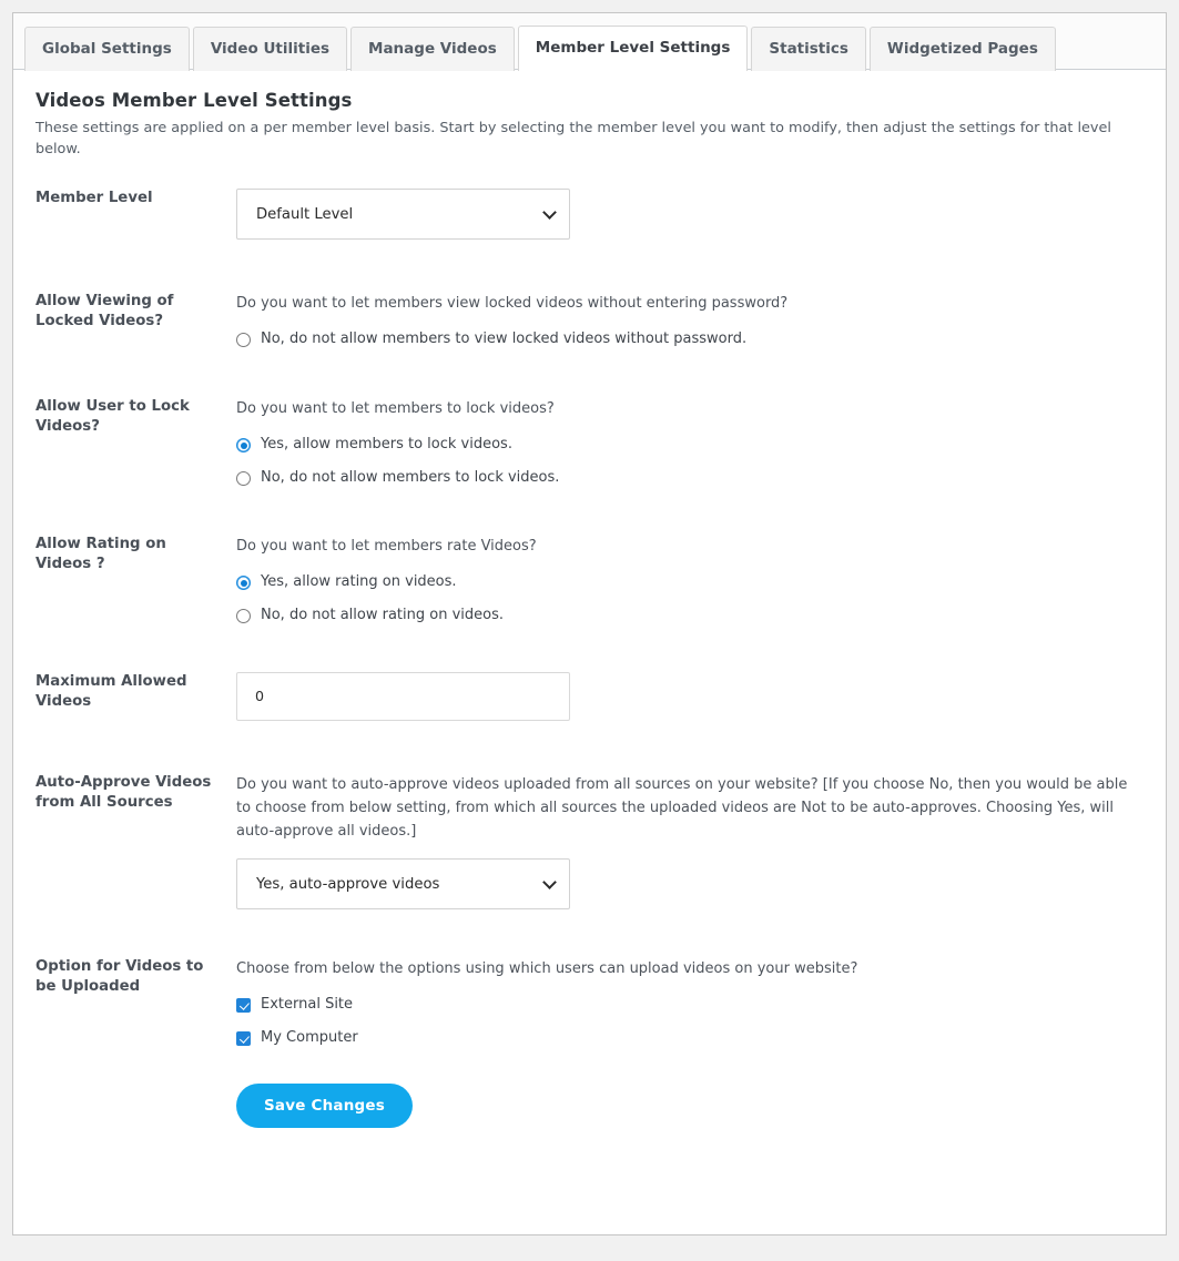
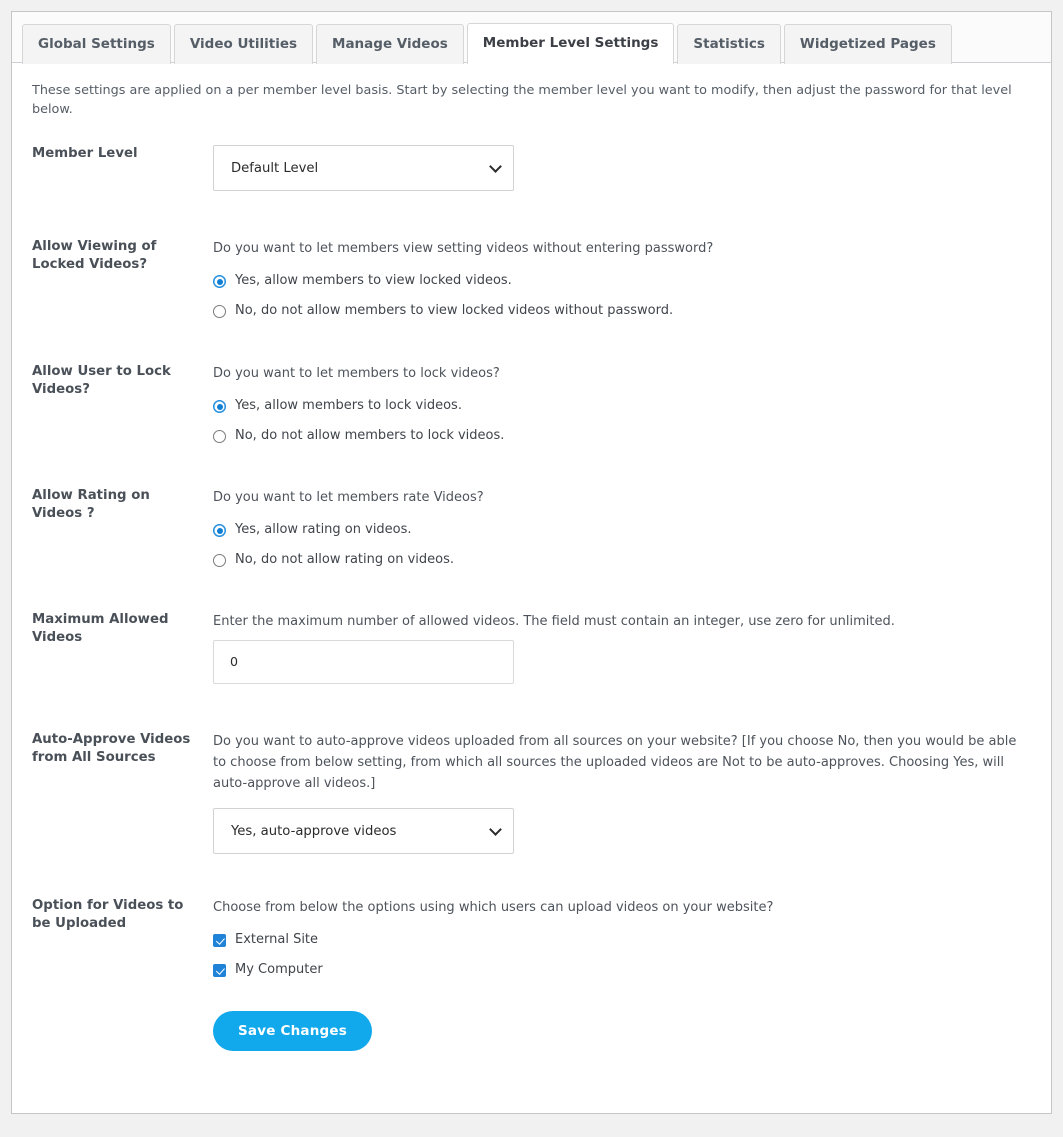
  Global Settings Video Utilities Manage Videos Member Level Settings Statistics Widgetized Pages
- Videos Member Level Settings
- These settings are applied on a per member level basis. Start by selecting the member level you want to modify, then adjust the settings for that level below.
+ These settings are applied on a per member level basis. Start by selecting the member level you want to modify, then adjust the password for that level below.
  Member Level
  Default Level
  Allow Viewing of Locked Videos?
- Do you want to let members view locked videos without entering password?
+ Do you want to let members view setting videos without entering password?
+ Yes, allow members to view locked videos.
  No, do not allow members to view locked videos without password.
  Allow User to Lock Videos?
  Do you want to let members to lock videos?
  Yes, allow members to lock videos.
  No, do not allow members to lock videos.
  Allow Rating on Videos ?
  Do you want to let members rate Videos?
  Yes, allow rating on videos.
  No, do not allow rating on videos.
  Maximum Allowed Videos
+ Enter the maximum number of allowed videos. The field must contain an integer, use zero for unlimited.
  0
  Auto-Approve Videos from All Sources
  Do you want to auto-approve videos uploaded from all sources on your website? [If you choose No, then you would be able to choose from below setting, from which all sources the uploaded videos are Not to be auto-approves. Choosing Yes, will auto-approve all videos.]
  Yes, auto-approve videos
  Option for Videos to be Uploaded
  Choose from below the options using which users can upload videos on your website?
  External Site
  My Computer
  Save Changes
